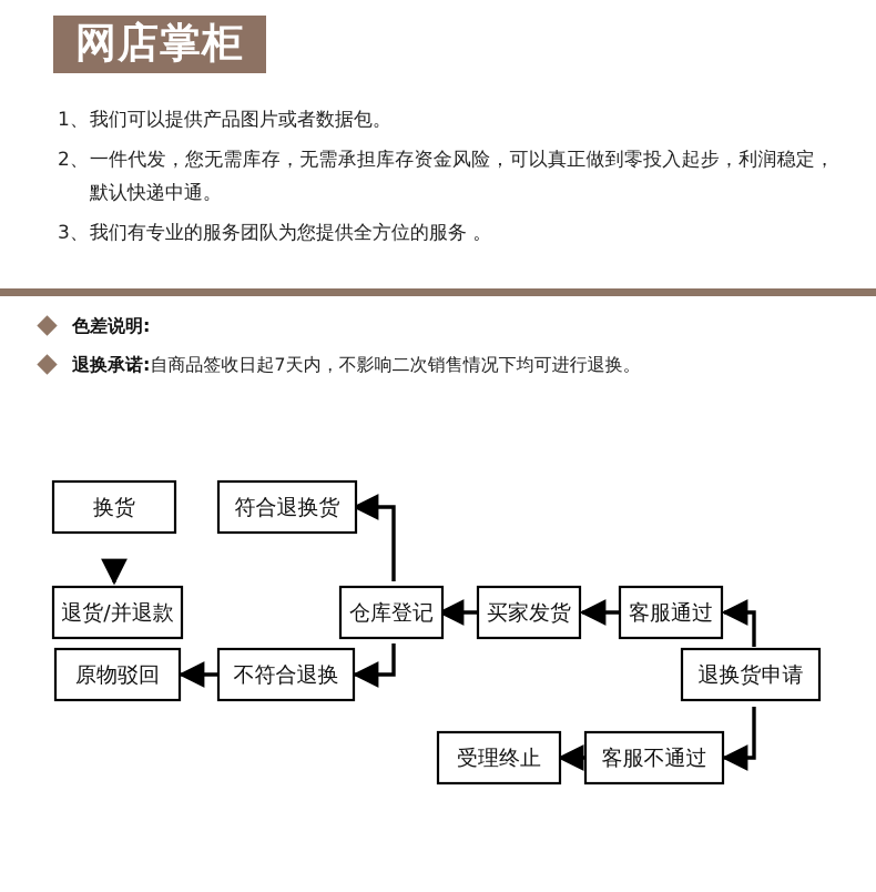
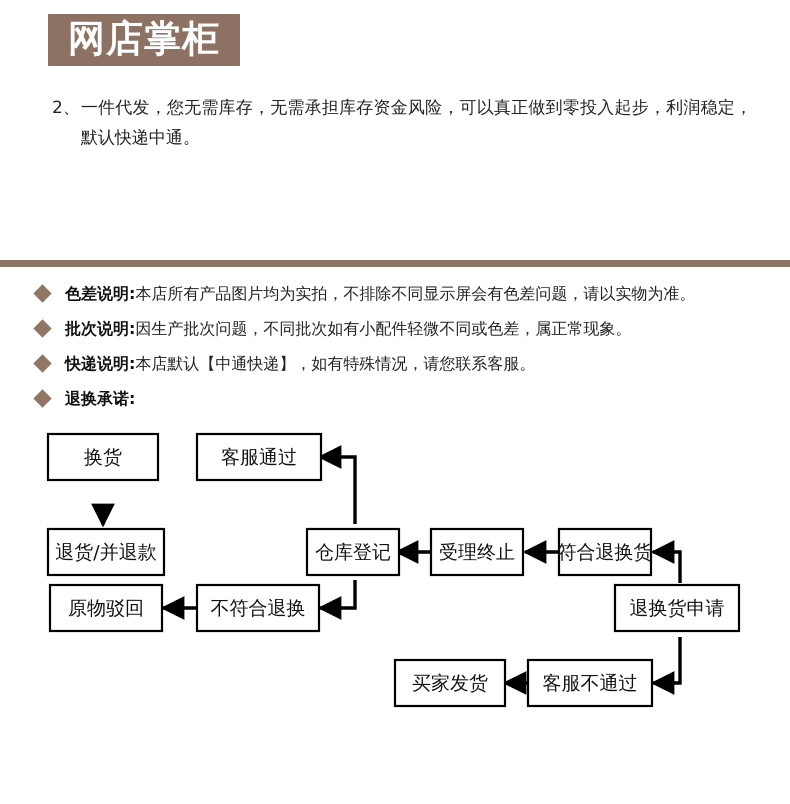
  网店掌柜
- 1、
- 我们可以提供产品图片或者数据包。
  2、
  一件代发，您无需库存，无需承担库存资金风险，可以真正做到零投入起步，利润稳定，默认快递中通。
- 3、
- 我们有专业的服务团队为您提供全方位的服务 。
  色差说明:
+ 本店所有产品图片均为实拍，不排除不同显示屏会有色差问题，请以实物为准。
+ 批次说明:
+ 因生产批次问题，不同批次如有小配件轻微不同或色差，属正常现象。
+ 快递说明:
+ 本店默认【中通快递】，如有特殊情况，请您联系客服。
  退换承诺:
- 自商品签收日起7天内，不影响二次销售情况下均可进行退换。
  换货
  退货/并退款
- 符合退换货
+ 客服通过
  仓库登记
- 买家发货
+ 受理终止
- 客服通过
+ 符合退换货
  退换货申请
  原物驳回
  不符合退换
- 受理终止
+ 买家发货
  客服不通过
